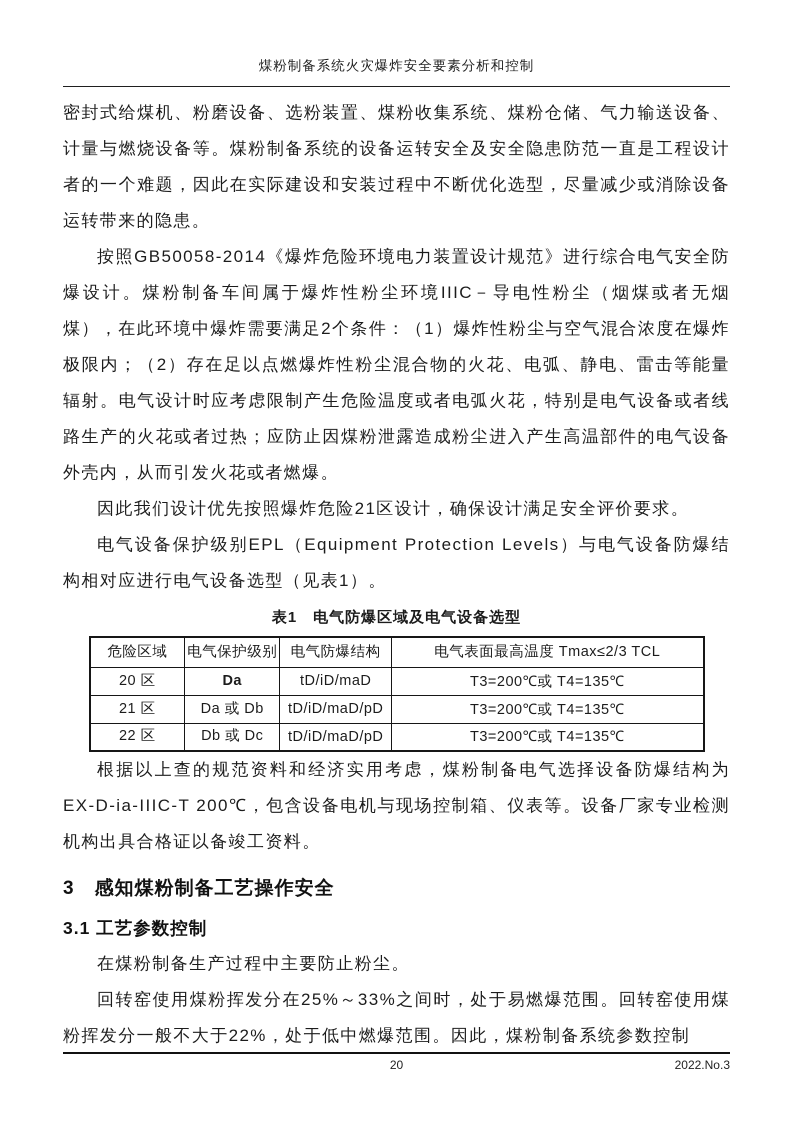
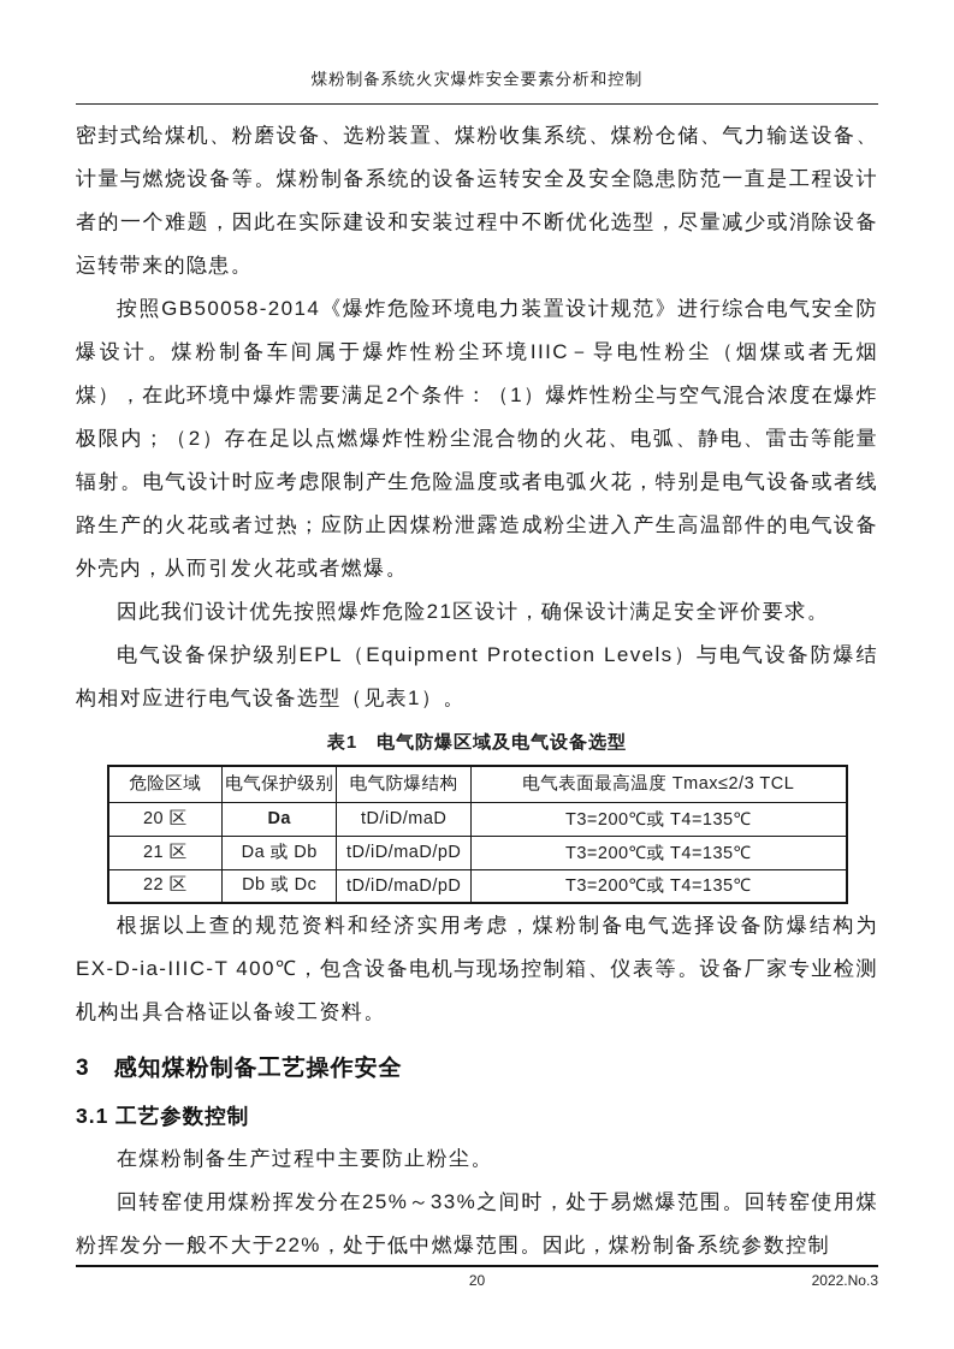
  煤粉制备系统火灾爆炸安全要素分析和控制
  密封式给煤机、粉磨设备、选粉装置、煤粉收集系统、煤粉仓储、气力输送设备、计量与燃烧设备等。煤粉制备系统的设备运转安全及安全隐患防范一直是工程设计者的一个难题，因此在实际建设和安装过程中不断优化选型，尽量减少或消除设备运转带来的隐患。
  按照GB50058-2014《爆炸危险环境电力装置设计规范》进行综合电气安全防爆设计。煤粉制备车间属于爆炸性粉尘环境IIIC－导电性粉尘（烟煤或者无烟煤），在此环境中爆炸需要满足2个条件：（1）爆炸性粉尘与空气混合浓度在爆炸极限内；（2）存在足以点燃爆炸性粉尘混合物的火花、电弧、静电、雷击等能量辐射。电气设计时应考虑限制产生危险温度或者电弧火花，特别是电气设备或者线路生产的火花或者过热；应防止因煤粉泄露造成粉尘进入产生高温部件的电气设备外壳内，从而引发火花或者燃爆。
  因此我们设计优先按照爆炸危险21区设计，确保设计满足安全评价要求。
  电气设备保护级别EPL（Equipment Protection Levels）与电气设备防爆结构相对应进行电气设备选型（见表1）。
  表1 电气防爆区域及电气设备选型
  危险区域	电气保护级别	电气防爆结构	电气表面最高温度 Tmax≤2/3 TCL
  20 区	Da	tD/iD/maD	T3=200℃或 T4=135℃
  21 区	Da 或 Db	tD/iD/maD/pD	T3=200℃或 T4=135℃
  22 区	Db 或 Dc	tD/iD/maD/pD	T3=200℃或 T4=135℃
- 根据以上查的规范资料和经济实用考虑，煤粉制备电气选择设备防爆结构为EX-D-ia-IIIC-T 200℃，包含设备电机与现场控制箱、仪表等。设备厂家专业检测机构出具合格证以备竣工资料。
+ 根据以上查的规范资料和经济实用考虑，煤粉制备电气选择设备防爆结构为EX-D-ia-IIIC-T 400℃，包含设备电机与现场控制箱、仪表等。设备厂家专业检测机构出具合格证以备竣工资料。
  3 感知煤粉制备工艺操作安全
  3.1 工艺参数控制
  在煤粉制备生产过程中主要防止粉尘。
  回转窑使用煤粉挥发分在25%～33%之间时，处于易燃爆范围。回转窑使用煤粉挥发分一般不大于22%，处于低中燃爆范围。因此，煤粉制备系统参数控制
  20
  2022.No.3
